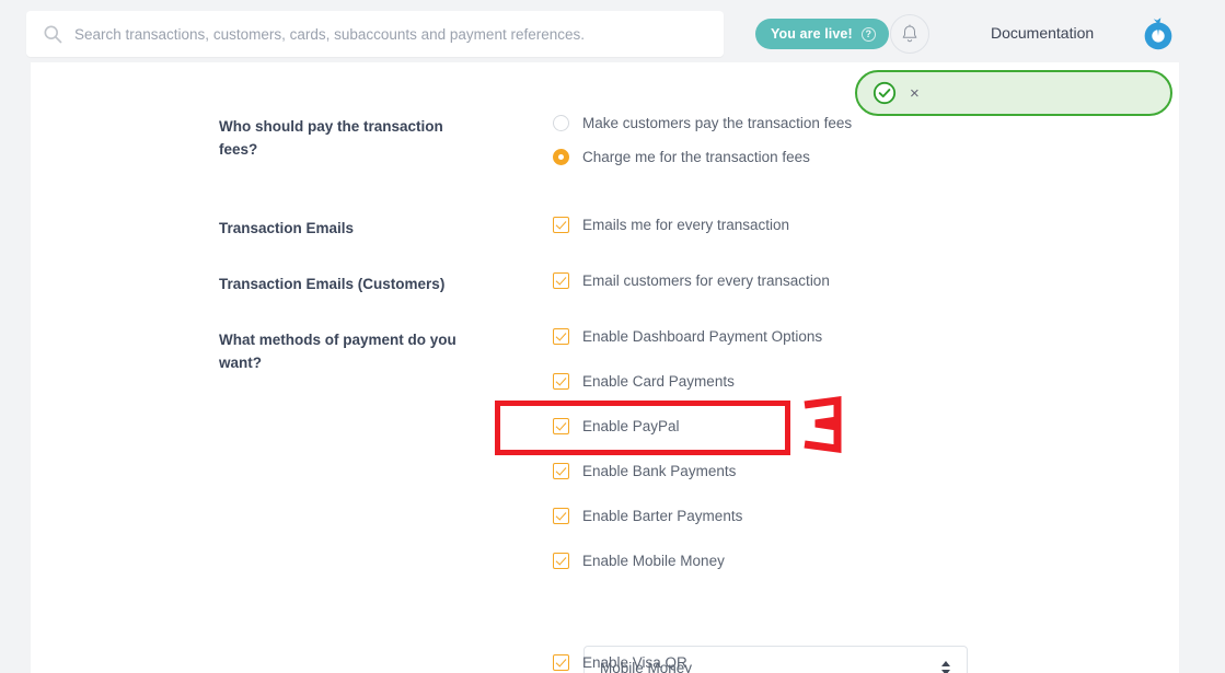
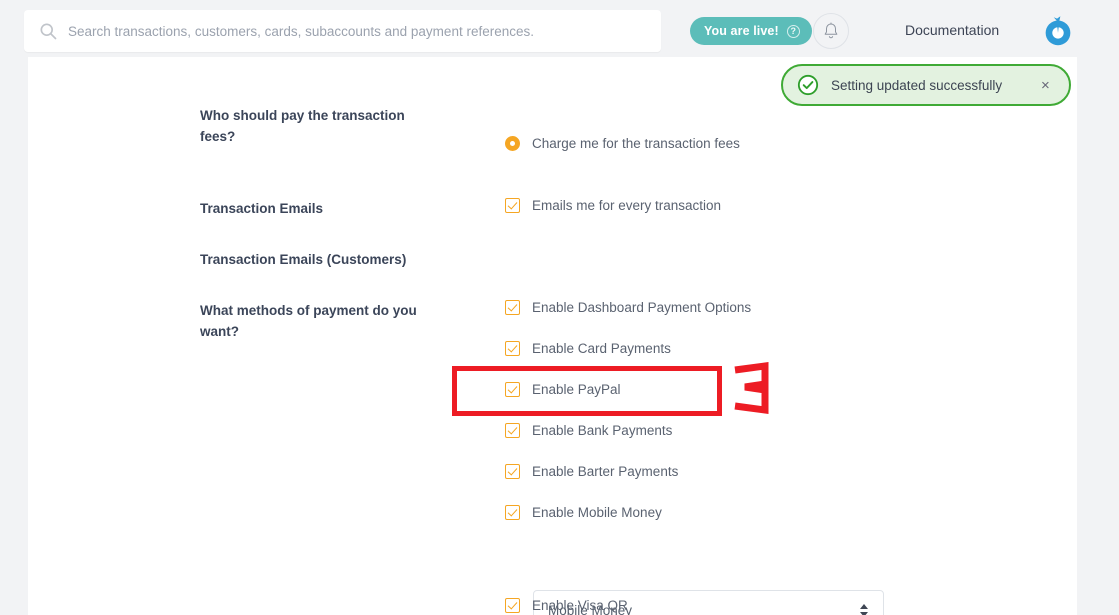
  Search transactions, customers, cards, subaccounts and payment references.
  You are live!
  ?
  Documentation
  Who should pay the transaction fees?
- Make customers pay the transaction fees
  Charge me for the transaction fees
  Transaction Emails
  Emails me for every transaction
  Transaction Emails (Customers)
- Email customers for every transaction
  What methods of payment do you want?
  Enable Dashboard Payment Options
  Enable Card Payments
  Enable PayPal
  Enable Bank Payments
  Enable Barter Payments
  Enable Mobile Money
  Mobile Money
  Enable Visa QR
+ Setting updated successfully
  ×
